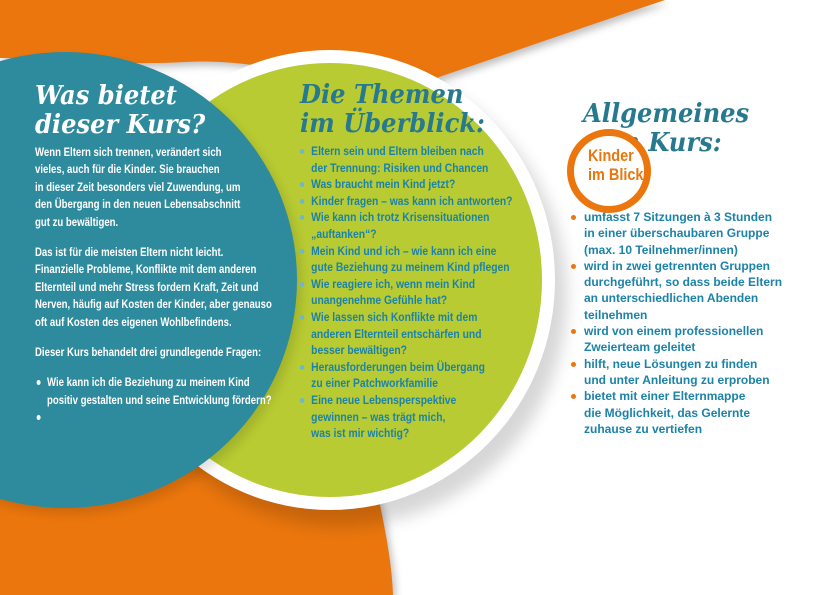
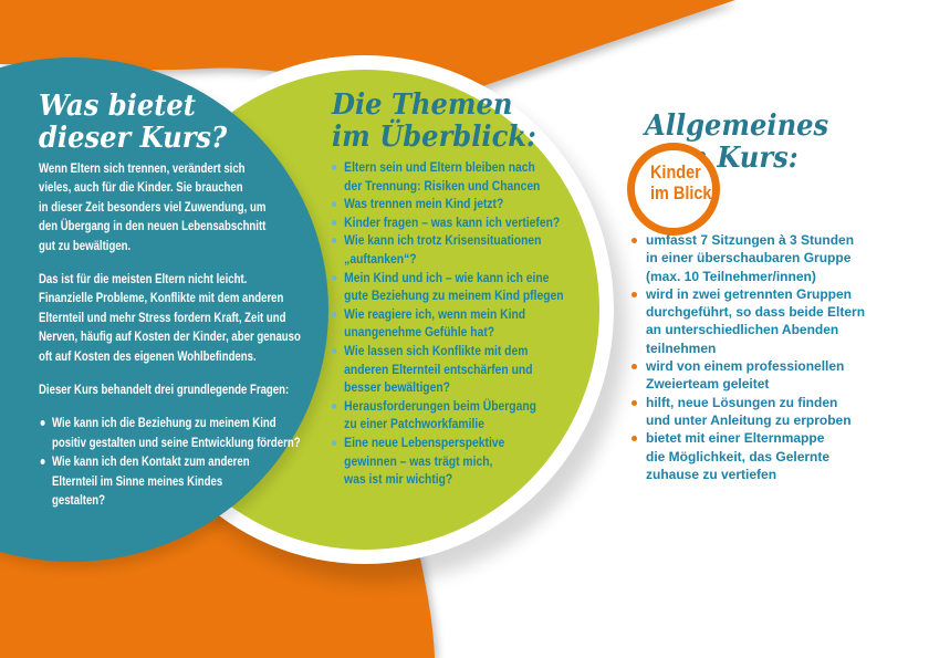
  Was bietet
  dieser Kurs?
  Wenn Eltern sich trennen, verändert sich
  vieles, auch für die Kinder. Sie brauchen
  in dieser Zeit besonders viel Zuwendung, um
  den Übergang in den neuen Lebensabschnitt
  gut zu bewältigen.
  Das ist für die meisten Eltern nicht leicht.
  Finanzielle Probleme, Konflikte mit dem anderen
  Elternteil und mehr Stress fordern Kraft, Zeit und
  Nerven, häufig auf Kosten der Kinder, aber genauso
  oft auf Kosten des eigenen Wohlbefindens.
  Dieser Kurs behandelt drei grundlegende Fragen:
  Wie kann ich die Beziehung zu meinem Kind
  positiv gestalten und seine Entwicklung fördern?
+ Wie kann ich den Kontakt zum anderen
+ Elternteil im Sinne meines Kindes
+ gestalten?
  Die Themen
  im Überblick:
  Eltern sein und Eltern bleiben nach
  der Trennung: Risiken und Chancen
- Was braucht mein Kind jetzt?
+ Was trennen mein Kind jetzt?
- Kinder fragen – was kann ich antworten?
+ Kinder fragen – was kann ich vertiefen?
  Wie kann ich trotz Krisensituationen
  „auftanken“?
  Mein Kind und ich – wie kann ich eine
  gute Beziehung zu meinem Kind pflegen
  Wie reagiere ich, wenn mein Kind
  unangenehme Gefühle hat?
  Wie lassen sich Konflikte mit dem
  anderen Elternteil entschärfen und
  besser bewältigen?
  Herausforderungen beim Übergang
  zu einer Patchworkfamilie
  Eine neue Lebensperspektive
  gewinnen – was trägt mich,
  was ist mir wichtig?
  Allgemeines
  Kinder
  im Blick
  umfasst 7 Sitzungen à 3 Stunden
  in einer überschaubaren Gruppe
  (max. 10 Teilnehmer/innen)
  wird in zwei getrennten Gruppen
  durchgeführt, so dass beide Eltern
  an unterschiedlichen Abenden
  teilnehmen
  wird von einem professionellen
  Zweierteam geleitet
  hilft, neue Lösungen zu finden
  und unter Anleitung zu erproben
  bietet mit einer Elternmappe
  die Möglichkeit, das Gelernte
  zuhause zu vertiefen
